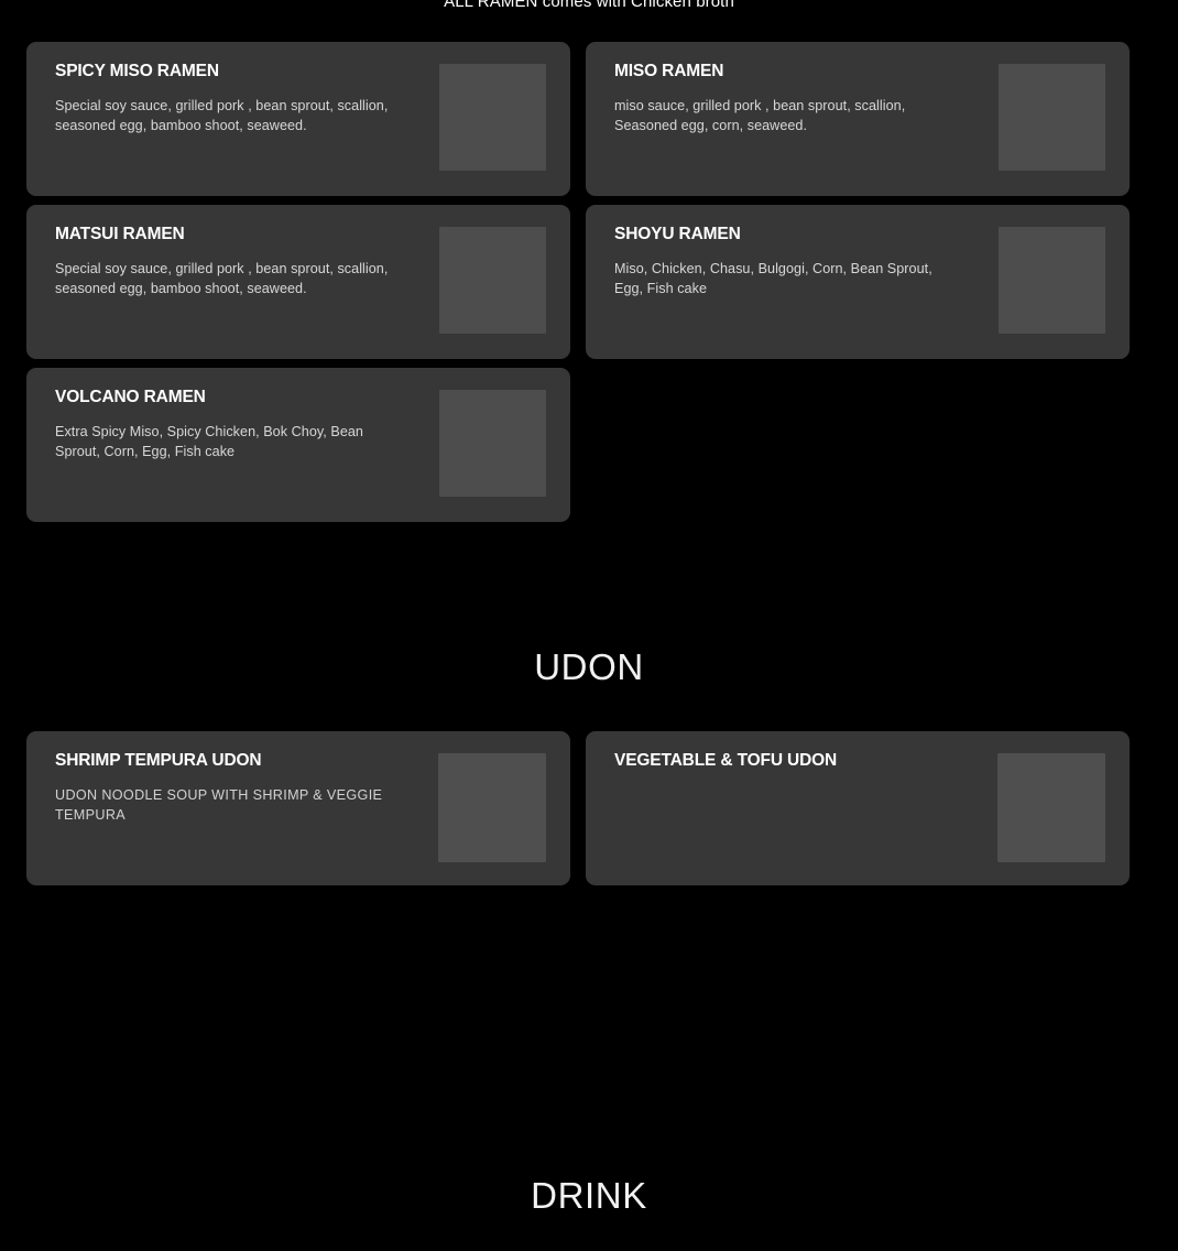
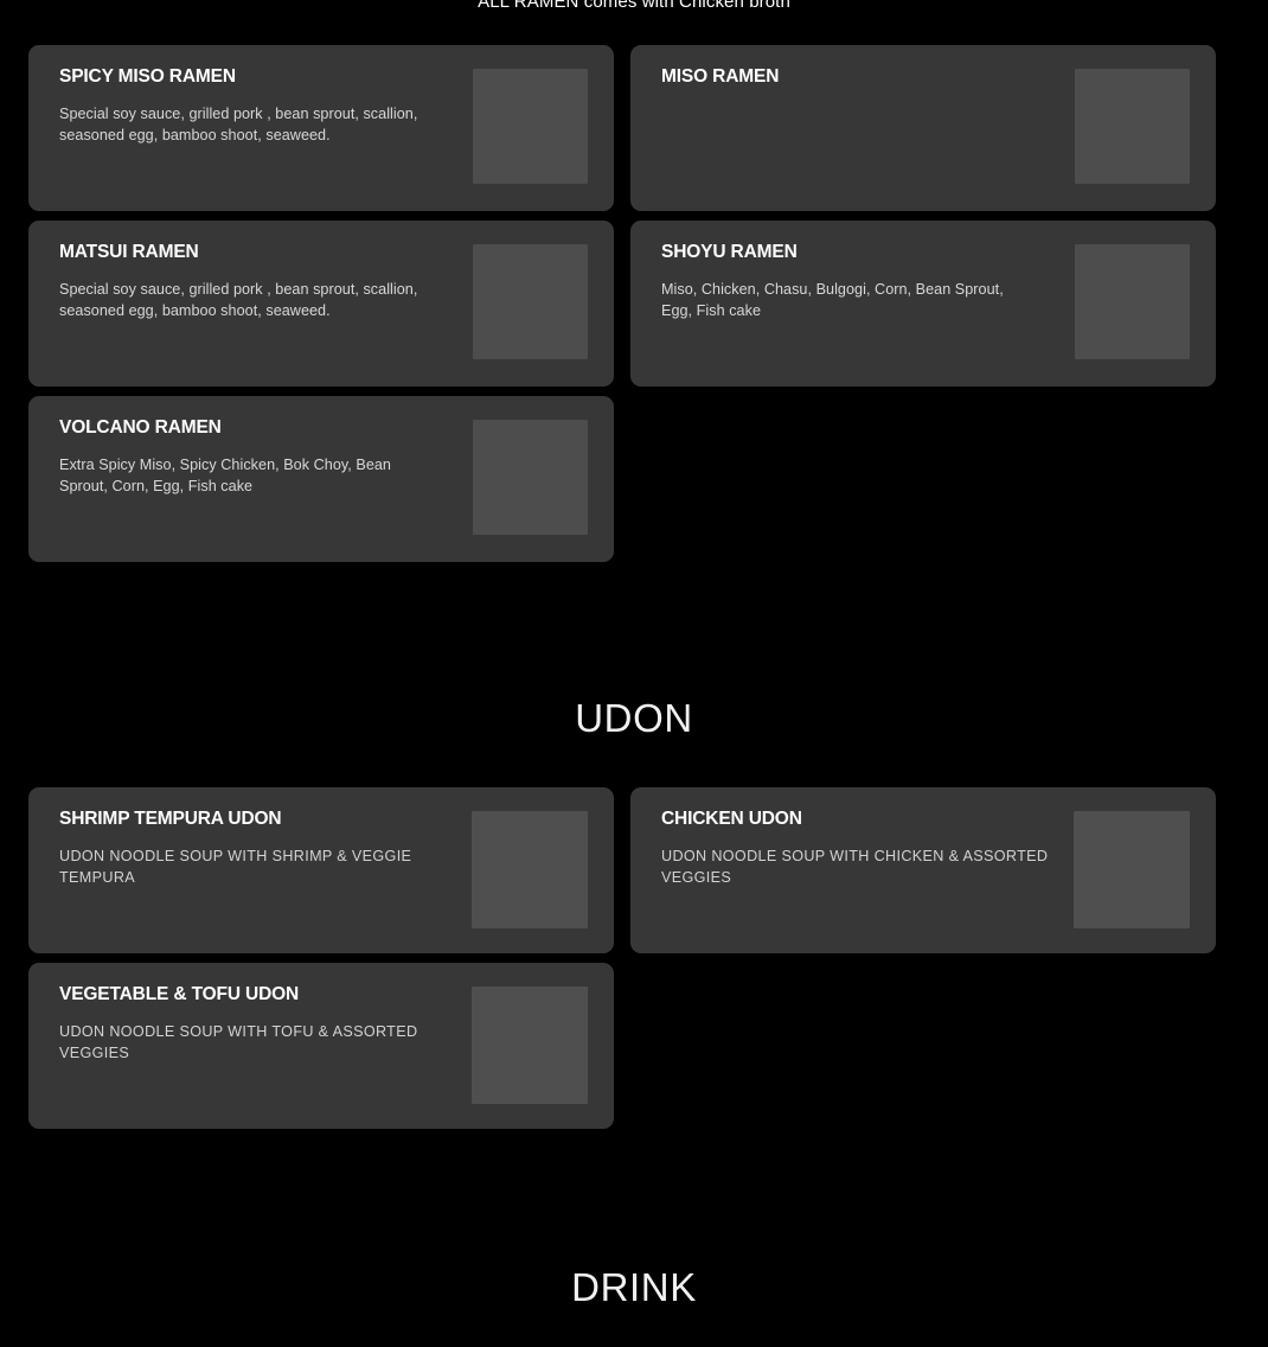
  ALL RAMEN comes with Chicken broth
  SPICY MISO RAMEN
  Special soy sauce, grilled pork , bean sprout, scallion, seasoned egg, bamboo shoot, seaweed.
  MISO RAMEN
- miso sauce, grilled pork , bean sprout, scallion, Seasoned egg, corn, seaweed.
  MATSUI RAMEN
  Special soy sauce, grilled pork , bean sprout, scallion, seasoned egg, bamboo shoot, seaweed.
  SHOYU RAMEN
  Miso, Chicken, Chasu, Bulgogi, Corn, Bean Sprout, Egg, Fish cake
  VOLCANO RAMEN
  Extra Spicy Miso, Spicy Chicken, Bok Choy, Bean Sprout, Corn, Egg, Fish cake
  UDON
  SHRIMP TEMPURA UDON
  UDON NOODLE SOUP WITH SHRIMP & VEGGIE TEMPURA
+ CHICKEN UDON
+ UDON NOODLE SOUP WITH CHICKEN & ASSORTED VEGGIES
  VEGETABLE & TOFU UDON
+ UDON NOODLE SOUP WITH TOFU & ASSORTED VEGGIES
  DRINK
